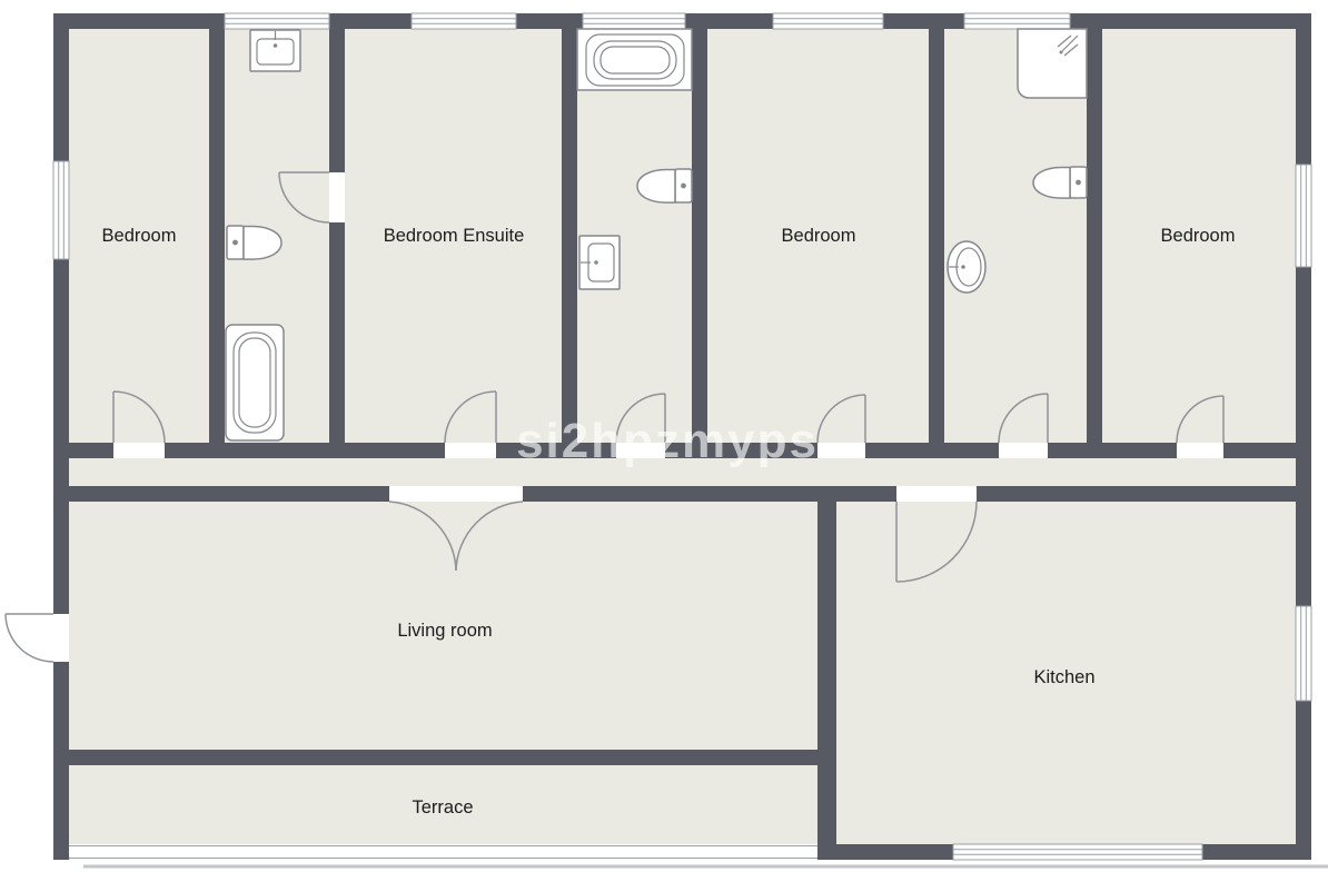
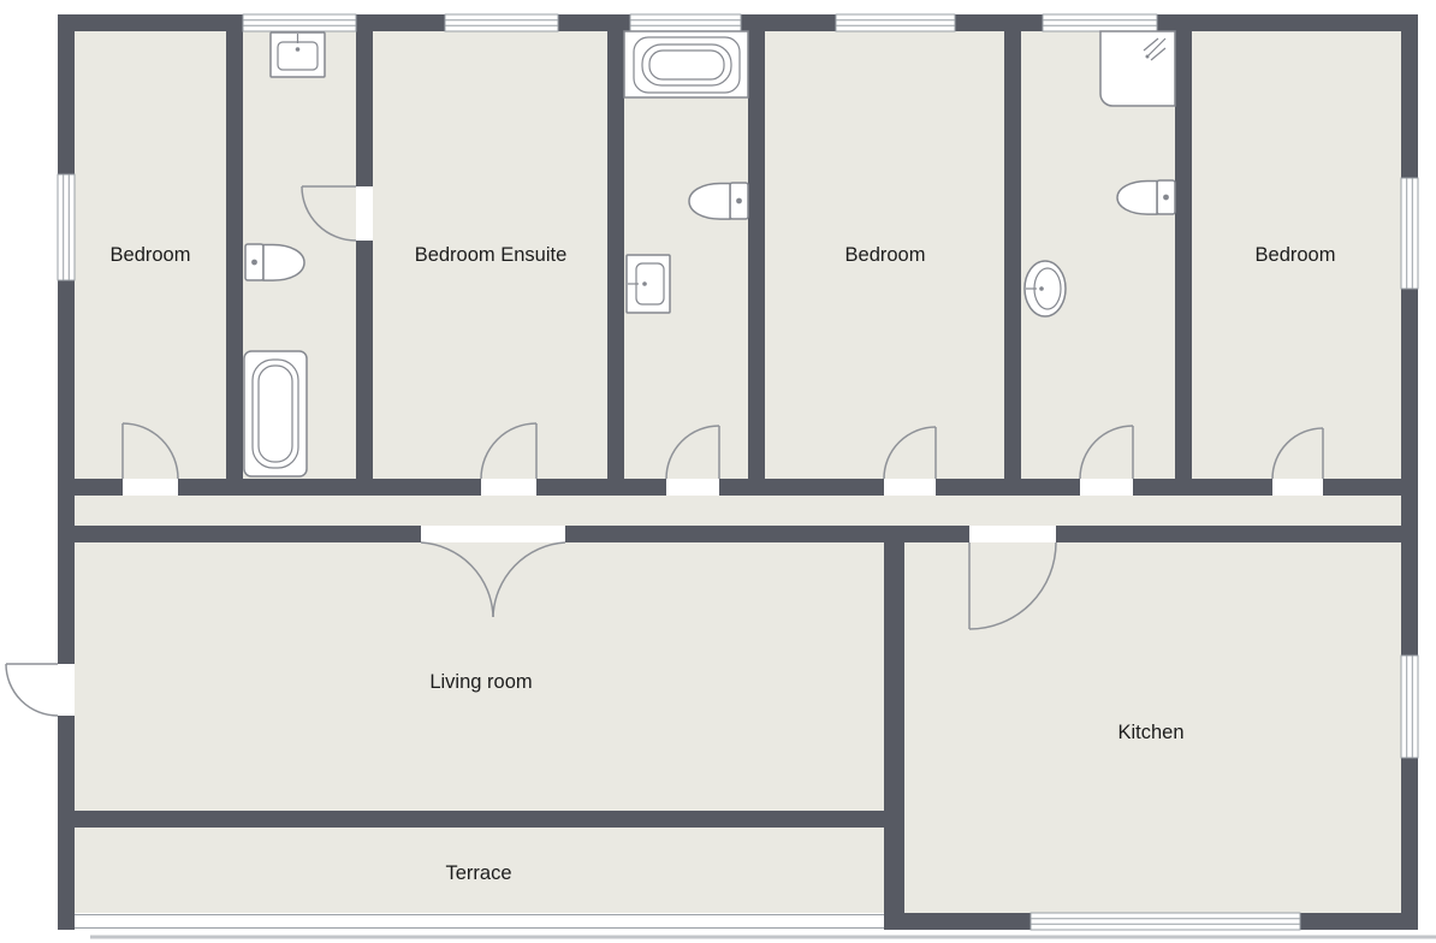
  Bedroom
  Bedroom Ensuite
  Bedroom
  Bedroom
  Living room
  Kitchen
  Terrace
- si2hpzmyps
